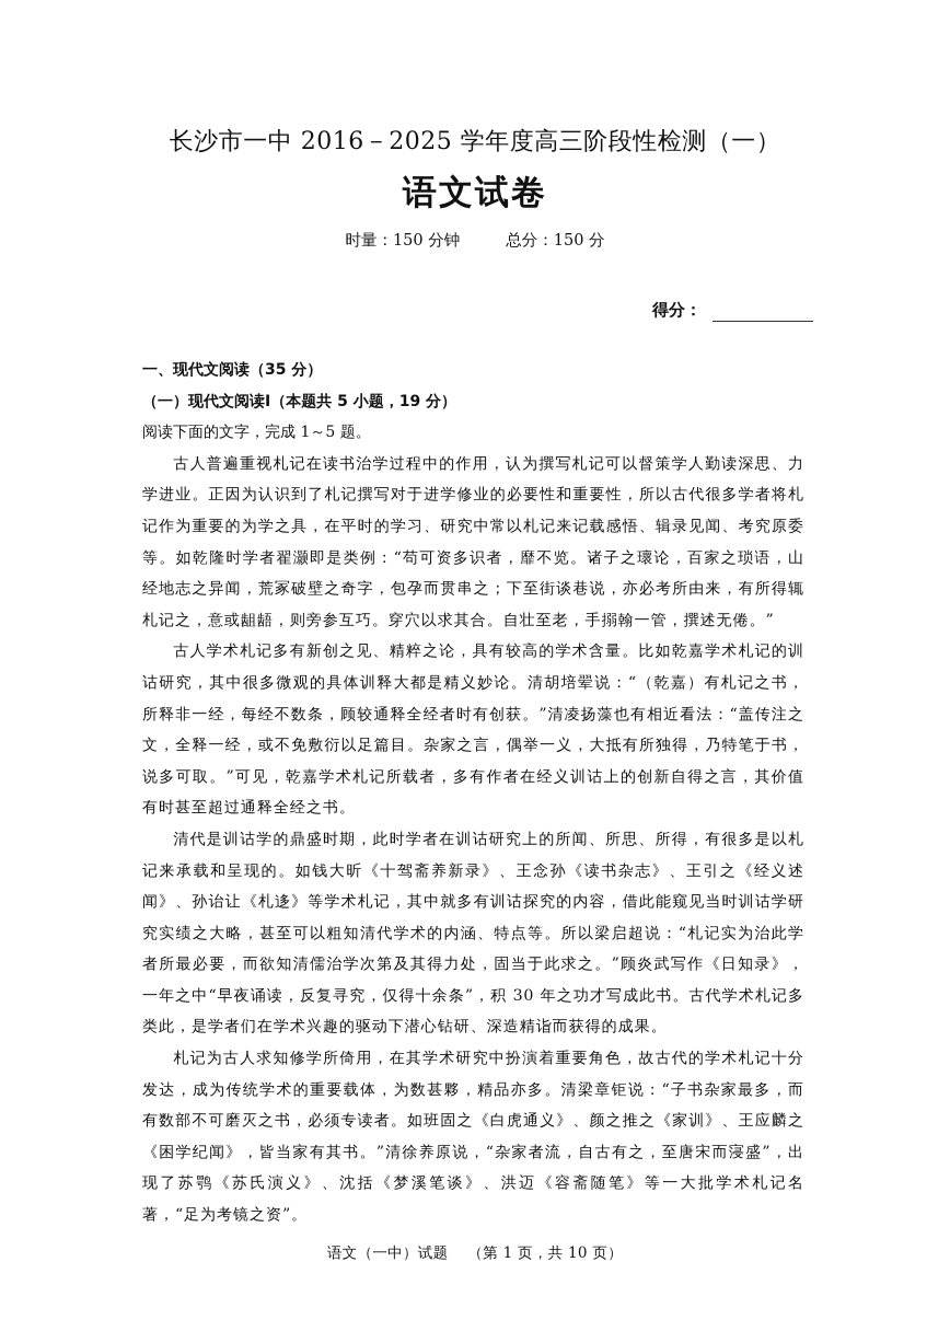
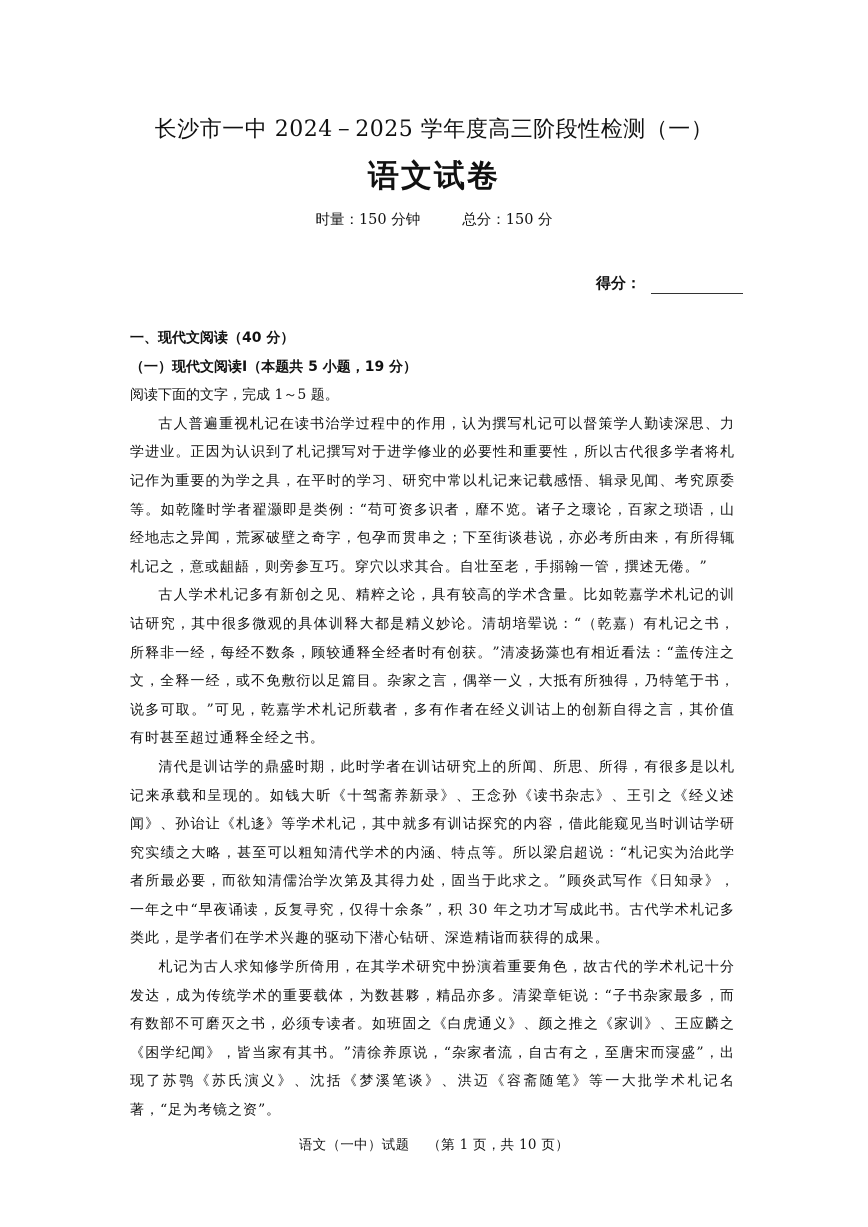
- 长沙市一中 2016－2025 学年度高三阶段性检测（一）
+ 长沙市一中 2024－2025 学年度高三阶段性检测（一）
  语文试卷
  时量：150 分钟 总分：150 分
  得分：
- 一、现代文阅读（35 分）
+ 一、现代文阅读（40 分）
  （一）现代文阅读Ⅰ（本题共 5 小题，19 分）
  阅读下面的文字，完成 1～5 题。
  古人普遍重视札记在读书治学过程中的作用，认为撰写札记可以督策学人勤读深思、力学进业。正因为认识到了札记撰写对于进学修业的必要性和重要性，所以古代很多学者将札记作为重要的为学之具，在平时的学习、研究中常以札记来记载感悟、辑录见闻、考究原委等。如乾隆时学者翟灏即是类例：“苟可资多识者，靡不览。诸子之瓌论，百家之琐语，山经地志之异闻，荒冢破壁之奇字，包孕而贯串之；下至街谈巷说，亦必考所由来，有所得辄札记之，意或龃龉，则旁参互巧。穿穴以求其合。自壮至老，手搦翰一管，撰述无倦。”
  古人学术札记多有新创之见、精粹之论，具有较高的学术含量。比如乾嘉学术札记的训诂研究，其中很多微观的具体训释大都是精义妙论。清胡培翚说：“（乾嘉）有札记之书，所释非一经，每经不数条，顾较通释全经者时有创获。”清凌扬藻也有相近看法：“盖传注之文，全释一经，或不免敷衍以足篇目。杂家之言，偶举一义，大抵有所独得，乃特笔于书，说多可取。”可见，乾嘉学术札记所载者，多有作者在经义训诂上的创新自得之言，其价值有时甚至超过通释全经之书。
  清代是训诂学的鼎盛时期，此时学者在训诂研究上的所闻、所思、所得，有很多是以札记来承载和呈现的。如钱大昕《十驾斋养新录》、王念孙《读书杂志》、王引之《经义述闻》、孙诒让《札迻》等学术札记，其中就多有训诂探究的内容，借此能窥见当时训诂学研究实绩之大略，甚至可以粗知清代学术的内涵、特点等。所以梁启超说：“札记实为治此学者所最必要，而欲知清儒治学次第及其得力处，固当于此求之。”顾炎武写作《日知录》，一年之中“早夜诵读，反复寻究，仅得十余条”，积 30 年之功才写成此书。古代学术札记多类此，是学者们在学术兴趣的驱动下潜心钻研、深造精诣而获得的成果。
  札记为古人求知修学所倚用，在其学术研究中扮演着重要角色，故古代的学术札记十分发达，成为传统学术的重要载体，为数甚夥，精品亦多。清梁章钜说：“子书杂家最多，而有数部不可磨灭之书，必须专读者。如班固之《白虎通义》、颜之推之《家训》、王应麟之《困学纪闻》，皆当家有其书。”清徐养原说，“杂家者流，自古有之，至唐宋而寖盛”，出现了苏鹗《苏氏演义》、沈括《梦溪笔谈》、洪迈《容斋随笔》等一大批学术札记名著，“足为考镜之资”。
  语文（一中）试题 （第 1 页，共 10 页）
